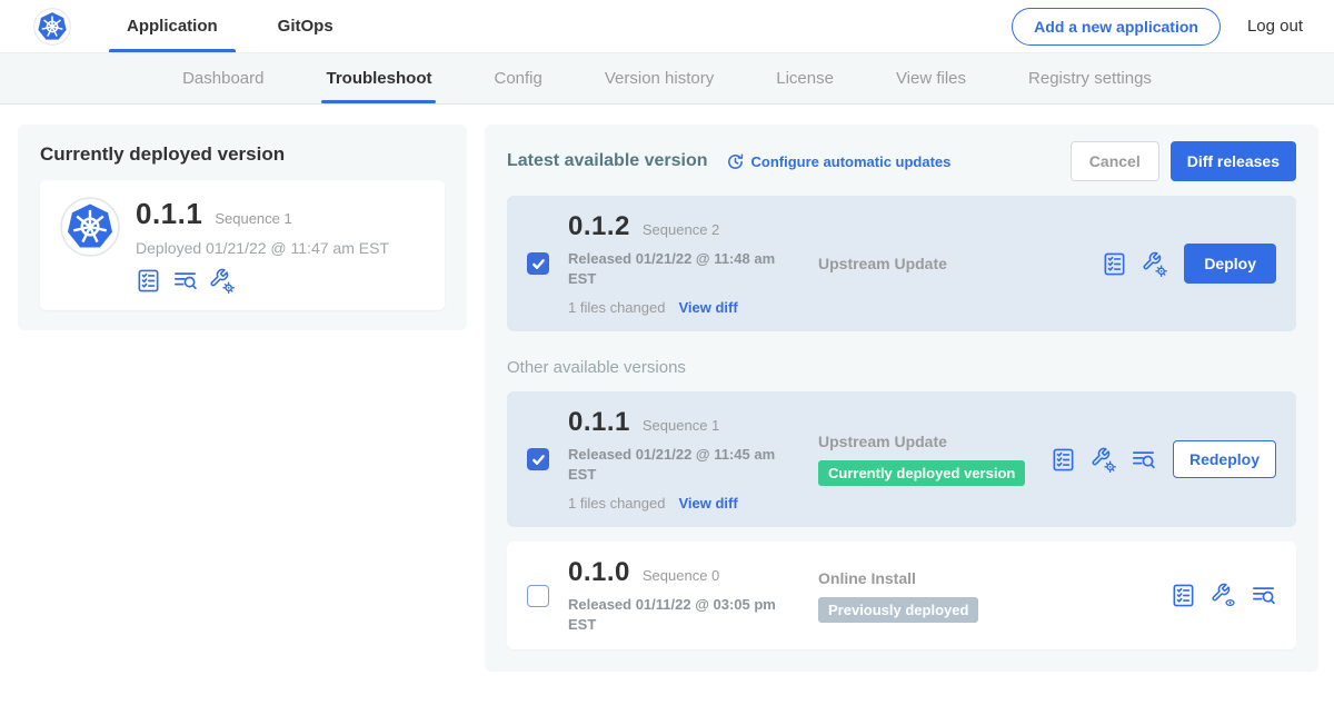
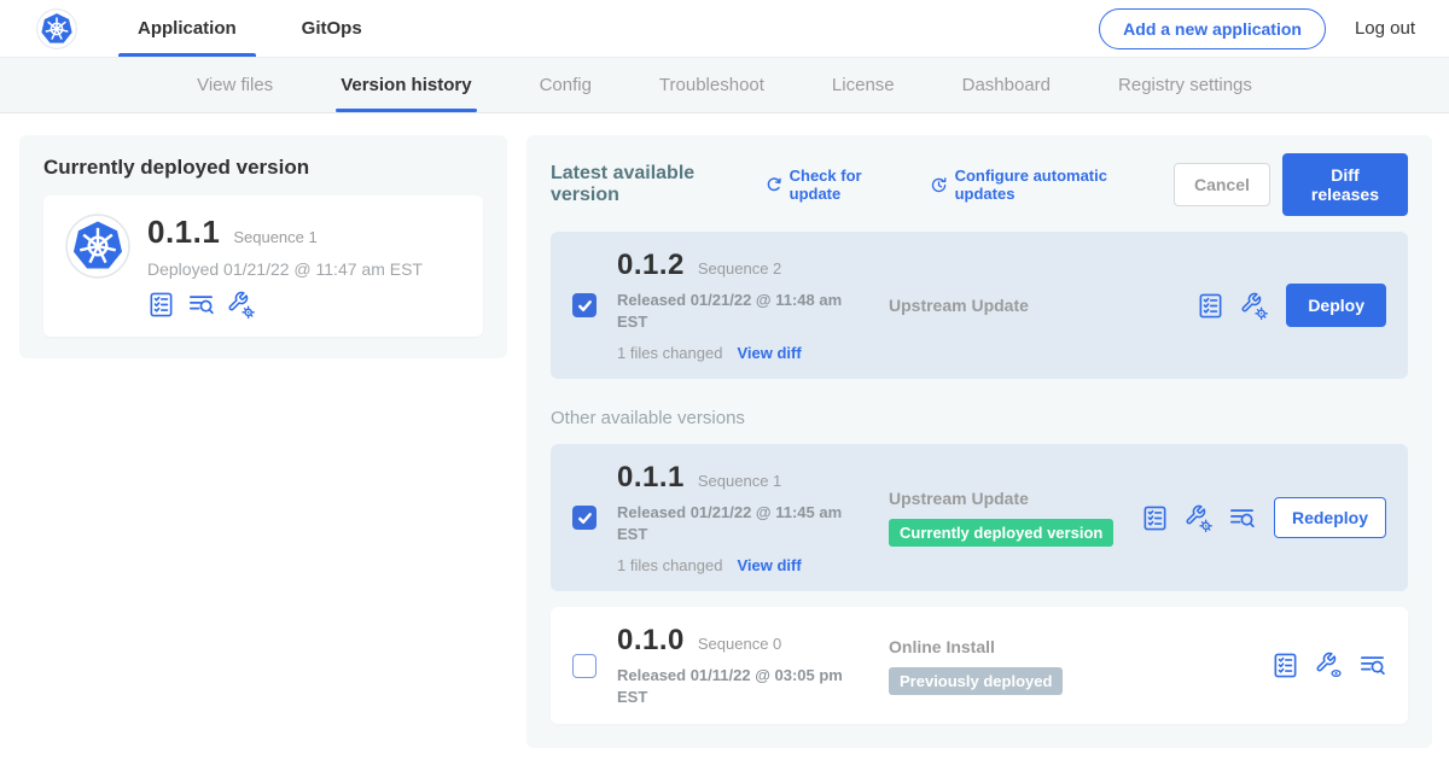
  Application
  GitOps
  Add a new application
  Log out
- Dashboard
+ View files
- Troubleshoot
+ Version history
  Config
- Version history
+ Troubleshoot
  License
- View files
+ Dashboard
  Registry settings
  Currently deployed version
  0.1.1
  Sequence 1
  Deployed 01/21/22 @ 11:47 am EST
  Latest available version
+ Check for update
  Configure automatic updates
  Cancel
  Diff releases
  0.1.2
  Sequence 2
  Released 01/21/22 @ 11:48 am EST
  1 files changed
  View diff
  Upstream Update
  Deploy
  Other available versions
  0.1.1
  Sequence 1
  Released 01/21/22 @ 11:45 am EST
  1 files changed
  View diff
  Upstream Update
  Currently deployed version
  Redeploy
  0.1.0
  Sequence 0
  Released 01/11/22 @ 03:05 pm EST
  Online Install
  Previously deployed
